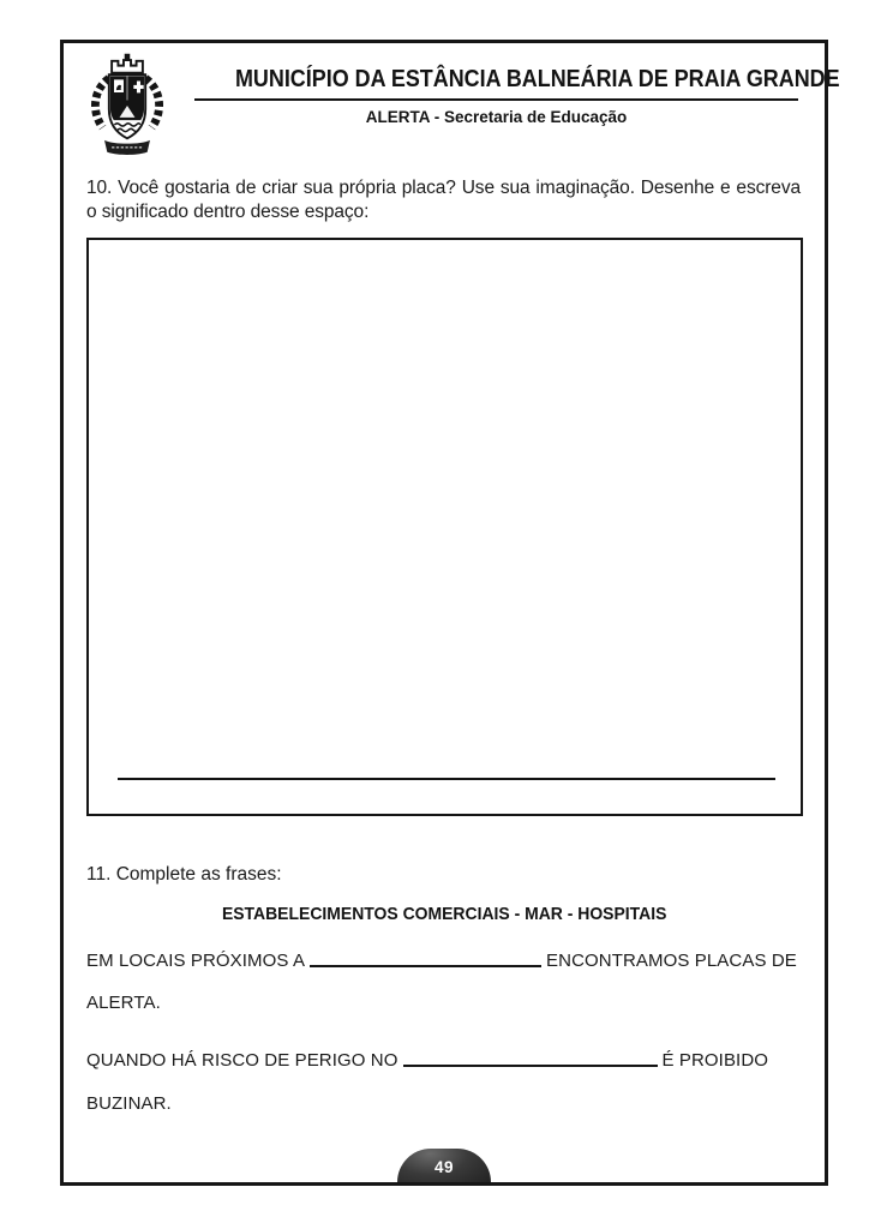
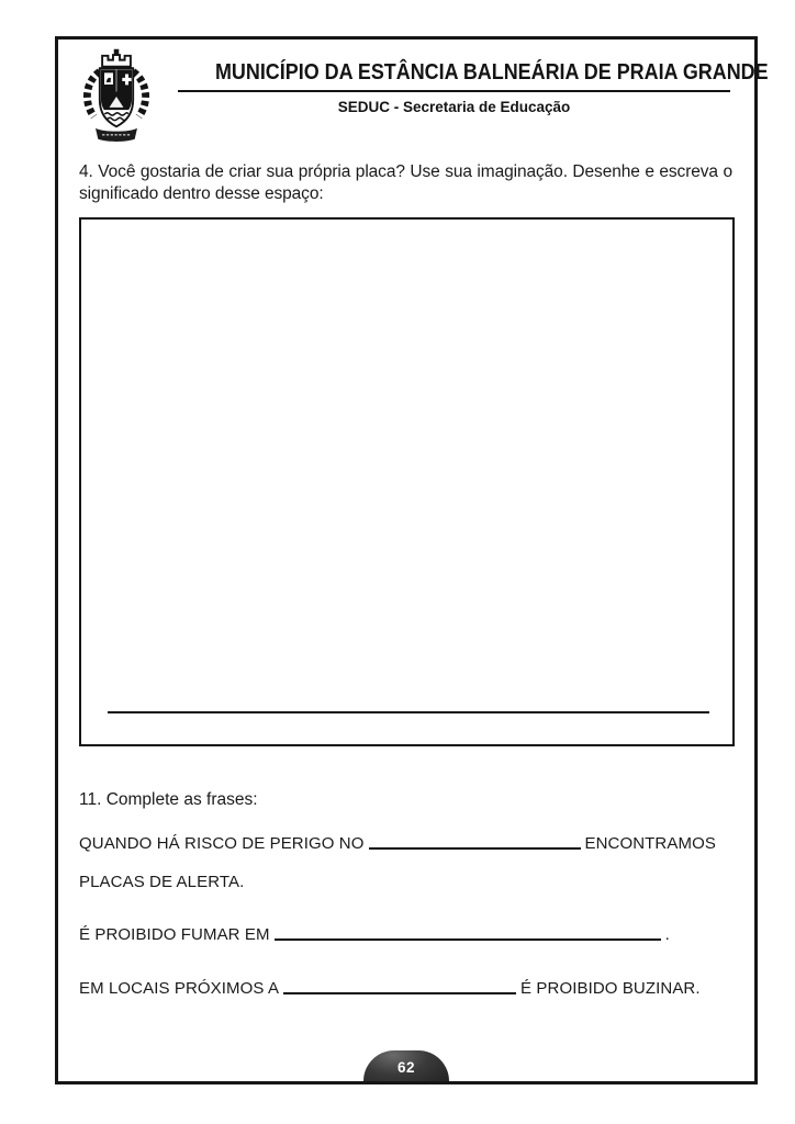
  MUNICÍPIO DA ESTÂNCIA BALNEÁRIA DE PRAIA GRANDE
- ALERTA - Secretaria de Educação
+ SEDUC - Secretaria de Educação
- 10. Você gostaria de criar sua própria placa? Use sua imaginação. Desenhe e escreva o significado dentro desse espaço:
+ 4. Você gostaria de criar sua própria placa? Use sua imaginação. Desenhe e escreva o significado dentro desse espaço:
  11. Complete as frases:
- ESTABELECIMENTOS COMERCIAIS - MAR - HOSPITAIS
- EM LOCAIS PRÓXIMOS A ENCONTRAMOS PLACAS DE ALERTA.
+ QUANDO HÁ RISCO DE PERIGO NO ENCONTRAMOS PLACAS DE ALERTA.
+ É PROIBIDO FUMAR EM .
- QUANDO HÁ RISCO DE PERIGO NO É PROIBIDO BUZINAR.
+ EM LOCAIS PRÓXIMOS A É PROIBIDO BUZINAR.
- 49
+ 62
